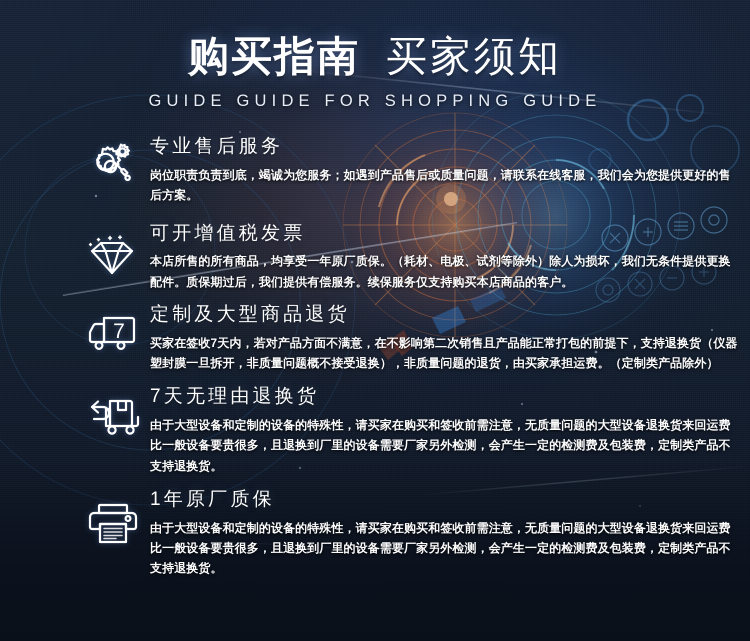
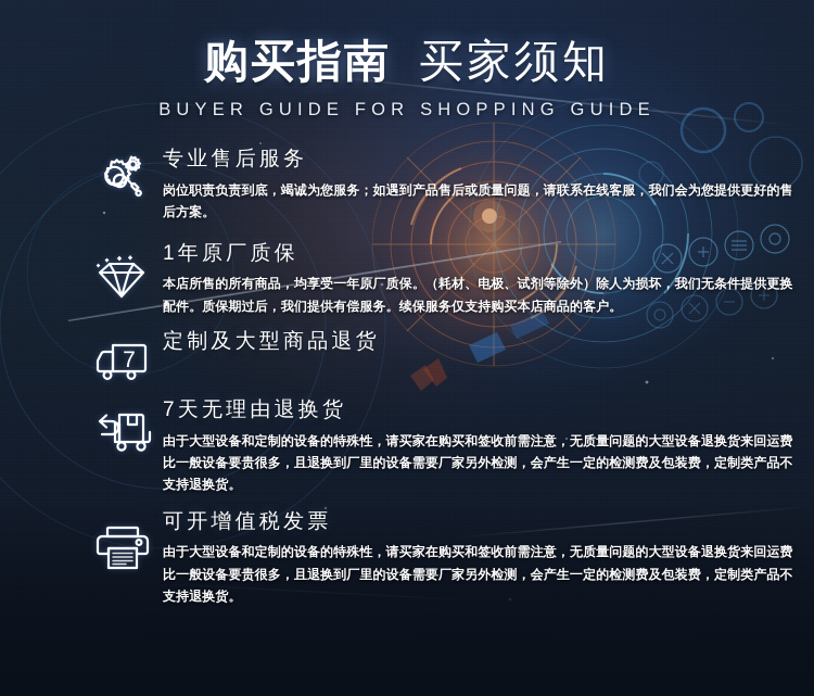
  购买指南
  买家须知
- GUIDE GUIDE FOR SHOPPING GUIDE
+ BUYER GUIDE FOR SHOPPING GUIDE
  专业售后服务
  岗位职责负责到底，竭诚为您服务；如遇到产品售后或质量问题，请联系在线客服，我们会为您提供更好的售后方案。
- 可开增值税发票
+ 1年原厂质保
  本店所售的所有商品，均享受一年原厂质保。（耗材、电极、试剂等除外）除人为损坏，我们无条件提供更换配件。质保期过后，我们提供有偿服务。续保服务仅支持购买本店商品的客户。
  7
  定制及大型商品退货
- 买家在签收7天内，若对产品方面不满意，在不影响第二次销售且产品能正常打包的前提下，支持退换货（仪器塑封膜一旦拆开，非质量问题概不接受退换），非质量问题的退货，由买家承担运费。（定制类产品除外）
  7天无理由退换货
  由于大型设备和定制的设备的特殊性，请买家在购买和签收前需注意，无质量问题的大型设备退换货来回运费比一般设备要贵很多，且退换到厂里的设备需要厂家另外检测，会产生一定的检测费及包装费，定制类产品不支持退换货。
- 1年原厂质保
+ 可开增值税发票
  由于大型设备和定制的设备的特殊性，请买家在购买和签收前需注意，无质量问题的大型设备退换货来回运费比一般设备要贵很多，且退换到厂里的设备需要厂家另外检测，会产生一定的检测费及包装费，定制类产品不支持退换货。
